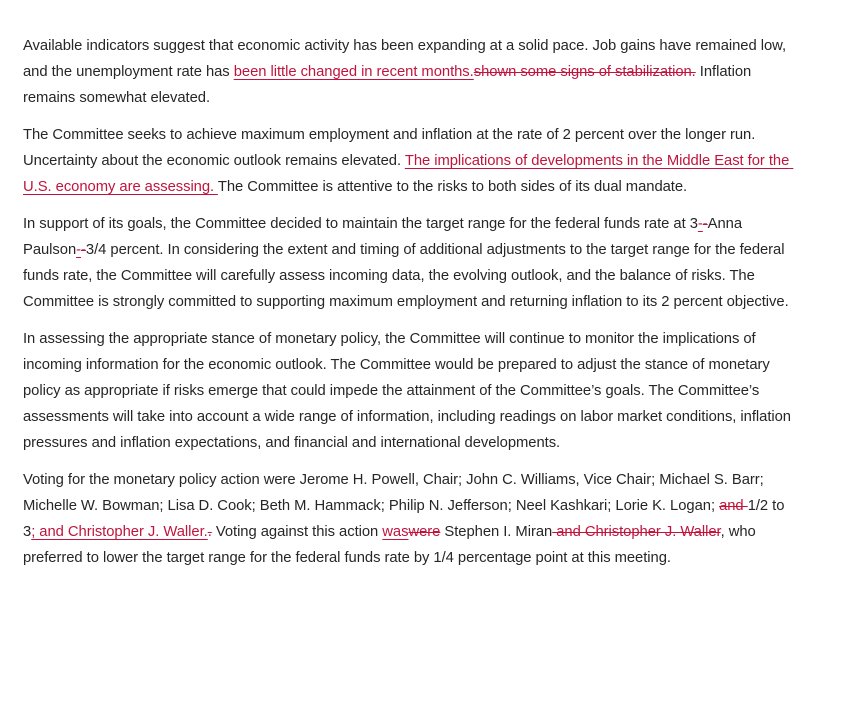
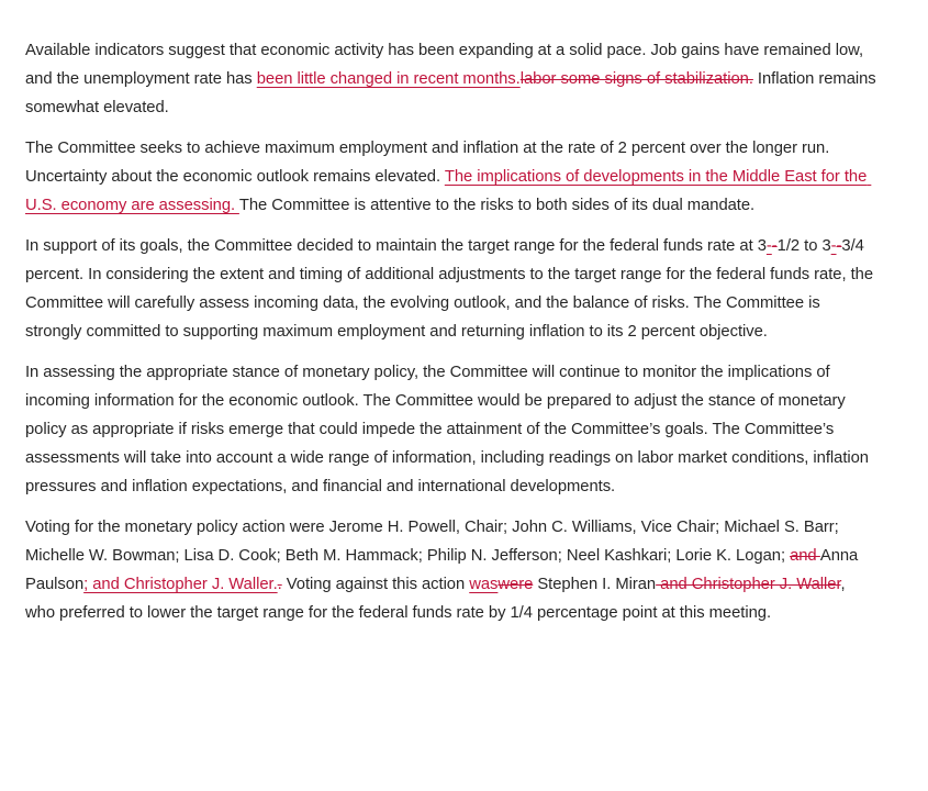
- Available indicators suggest that economic activity has been expanding at a solid pace. Job gains have remained low, and the unemployment rate has been little changed in recent months.shown some signs of stabilization. Inflation remains somewhat elevated.
+ Available indicators suggest that economic activity has been expanding at a solid pace. Job gains have remained low, and the unemployment rate has been little changed in recent months.labor some signs of stabilization. Inflation remains somewhat elevated.
  The Committee seeks to achieve maximum employment and inflation at the rate of 2 percent over the longer run. Uncertainty about the economic outlook remains elevated. The implications of developments in the Middle East for the U.S. economy are assessing. The Committee is attentive to the risks to both sides of its dual mandate.
- In support of its goals, the Committee decided to maintain the target range for the federal funds rate at 3--Anna Paulson--3/4 percent. In considering the extent and timing of additional adjustments to the target range for the federal funds rate, the Committee will carefully assess incoming data, the evolving outlook, and the balance of risks. The Committee is strongly committed to supporting maximum employment and returning inflation to its 2 percent objective.
+ In support of its goals, the Committee decided to maintain the target range for the federal funds rate at 3--1/2 to 3--3/4 percent. In considering the extent and timing of additional adjustments to the target range for the federal funds rate, the Committee will carefully assess incoming data, the evolving outlook, and the balance of risks. The Committee is strongly committed to supporting maximum employment and returning inflation to its 2 percent objective.
  In assessing the appropriate stance of monetary policy, the Committee will continue to monitor the implications of incoming information for the economic outlook. The Committee would be prepared to adjust the stance of monetary policy as appropriate if risks emerge that could impede the attainment of the Committee’s goals. The Committee’s assessments will take into account a wide range of information, including readings on labor market conditions, inflation pressures and inflation expectations, and financial and international developments.
- Voting for the monetary policy action were Jerome H. Powell, Chair; John C. Williams, Vice Chair; Michael S. Barr; Michelle W. Bowman; Lisa D. Cook; Beth M. Hammack; Philip N. Jefferson; Neel Kashkari; Lorie K. Logan; and 1/2 to 3; and Christopher J. Waller.. Voting against this action waswere Stephen I. Miran and Christopher J. Waller, who preferred to lower the target range for the federal funds rate by 1/4 percentage point at this meeting.
+ Voting for the monetary policy action were Jerome H. Powell, Chair; John C. Williams, Vice Chair; Michael S. Barr; Michelle W. Bowman; Lisa D. Cook; Beth M. Hammack; Philip N. Jefferson; Neel Kashkari; Lorie K. Logan; and Anna Paulson; and Christopher J. Waller.. Voting against this action waswere Stephen I. Miran and Christopher J. Waller, who preferred to lower the target range for the federal funds rate by 1/4 percentage point at this meeting.
